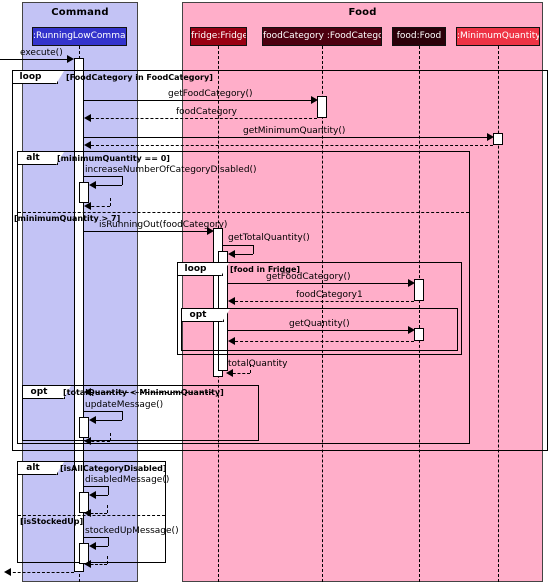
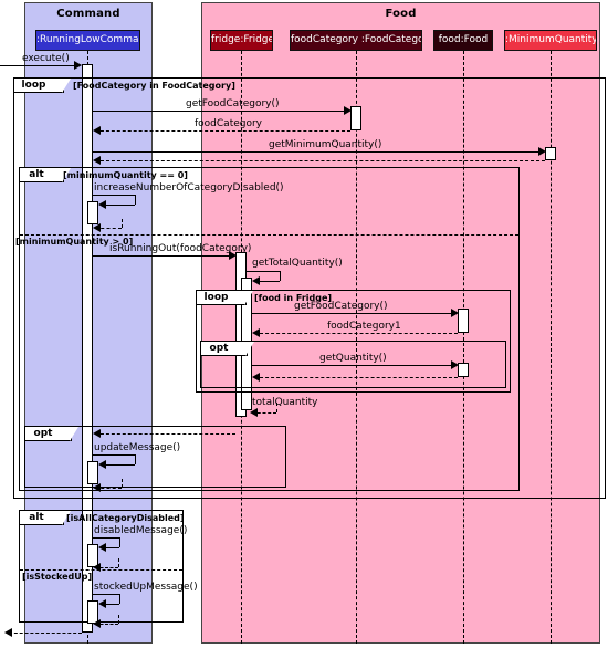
  Command
  Food
  :RunningLowComma
  fridge:Fridge
  foodCategory :FoodCatego
  food:Food
  :MinimumQuantity
  execute()
  loop
  [FoodCategory in FoodCategory]
  getFoodCategory()
  foodCategory
  getMinimumQuantity()
  alt
  [minimumQuantity == 0]
  increaseNumberOfCategoryDisabled()
- [minimumQuantity > 7]
+ [minimumQuantity > 0]
  isRunningOut(foodCategory)
  getTotalQuantity()
  loop
  [food in Fridge]
  getFoodCategory()
  foodCategory1
  opt
  getQuantity()
  totalQuantity
  opt
- [totalQuantity < MinimumQuantity]
  updateMessage()
  alt
  [isAllCategoryDisabled]
  disabledMessage()
  [isStockedUp]
  stockedUpMessage()
